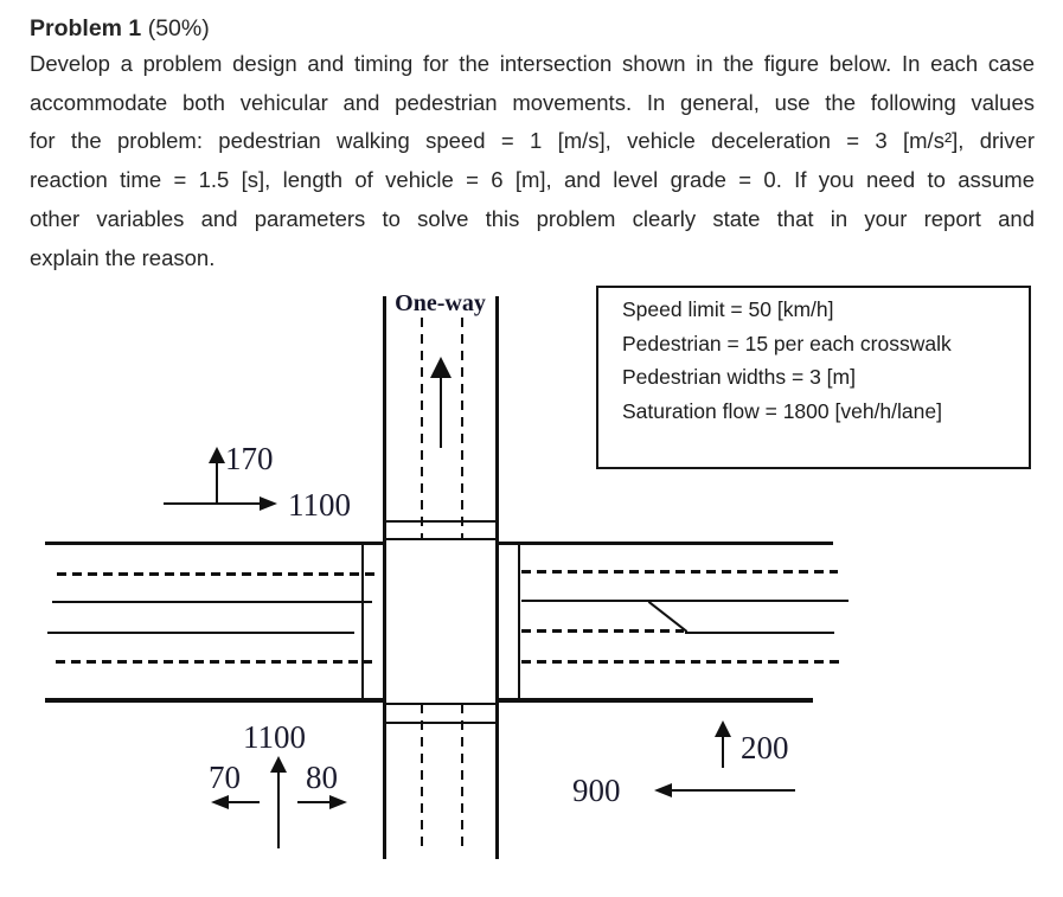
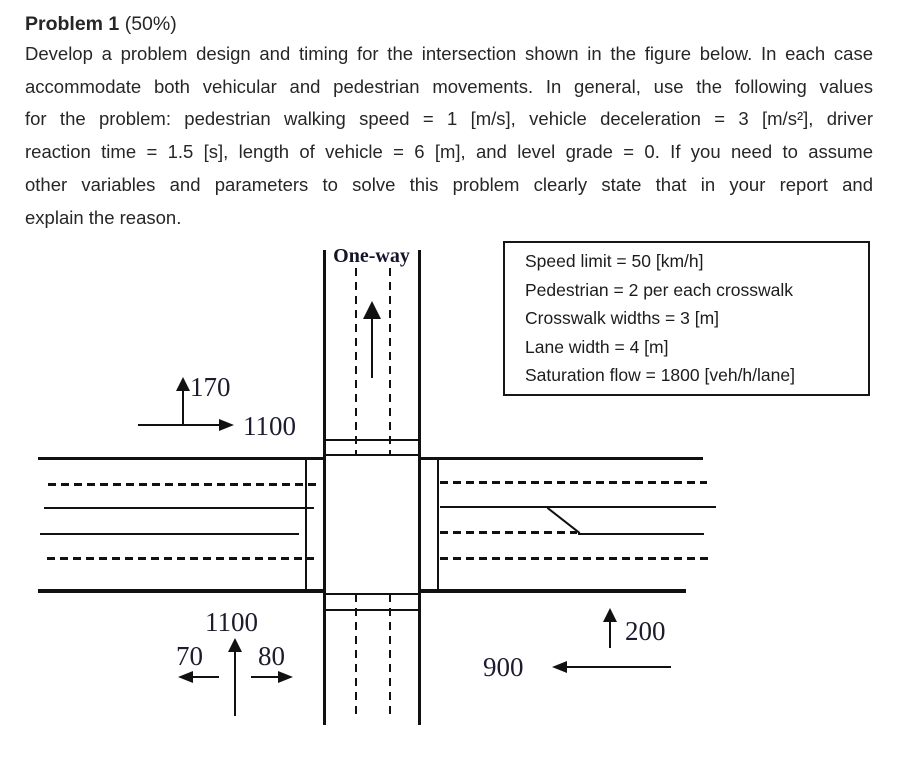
  Problem 1 (50%)
  Develop a problem design and timing for the intersection shown in the figure below. In each case
  accommodate both vehicular and pedestrian movements. In general, use the following values
  for the problem: pedestrian walking speed = 1 [m/s], vehicle deceleration = 3 [m/s²], driver
  reaction time = 1.5 [s], length of vehicle = 6 [m], and level grade = 0. If you need to assume
  other variables and parameters to solve this problem clearly state that in your report and
  explain the reason.
  One-way
  170
  1100
  1100
  70
  80
  200
  900
  Speed limit = 50 [km/h]
- Pedestrian = 15 per each crosswalk
+ Pedestrian = 2 per each crosswalk
- Pedestrian widths = 3 [m]
+ Crosswalk widths = 3 [m]
+ Lane width = 4 [m]
  Saturation flow = 1800 [veh/h/lane]
